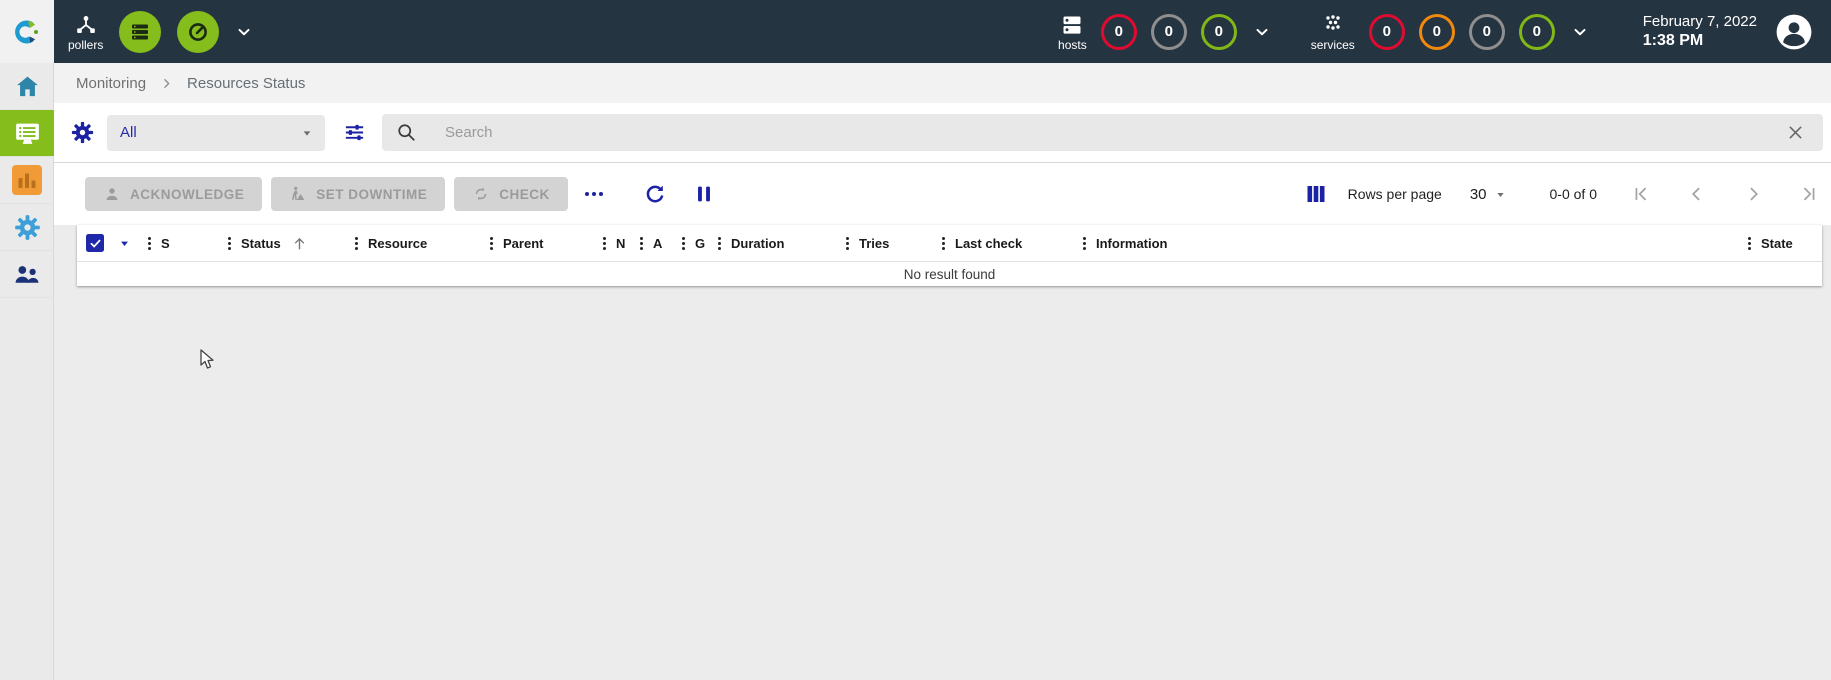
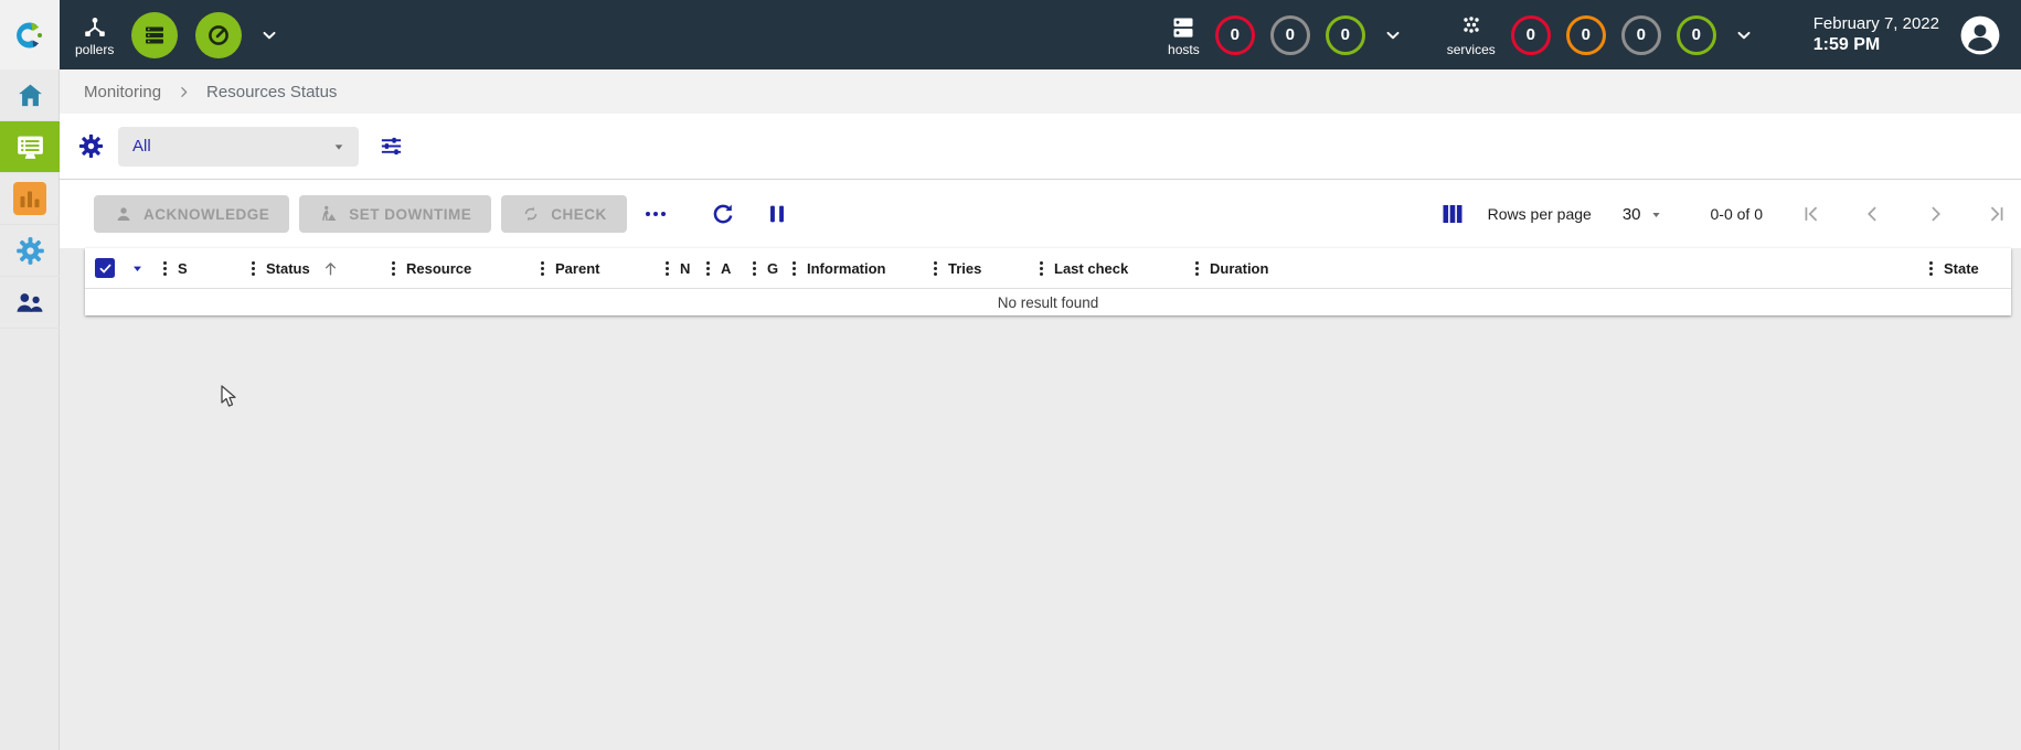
  pollers
  hosts
  0
  0
  0
  services
  0
  0
  0
  0
  February 7, 2022
- 1:38 PM
+ 1:59 PM
  Monitoring
  Resources Status
  All
- Search
  ACKNOWLEDGE
  SET DOWNTIME
  CHECK
  Rows per page
  30
  0-0 of 0
  S
  Status
  Resource
  Parent
  N
  A
  G
- Duration
+ Information
  Tries
  Last check
- Information
+ Duration
  State
  No result found
